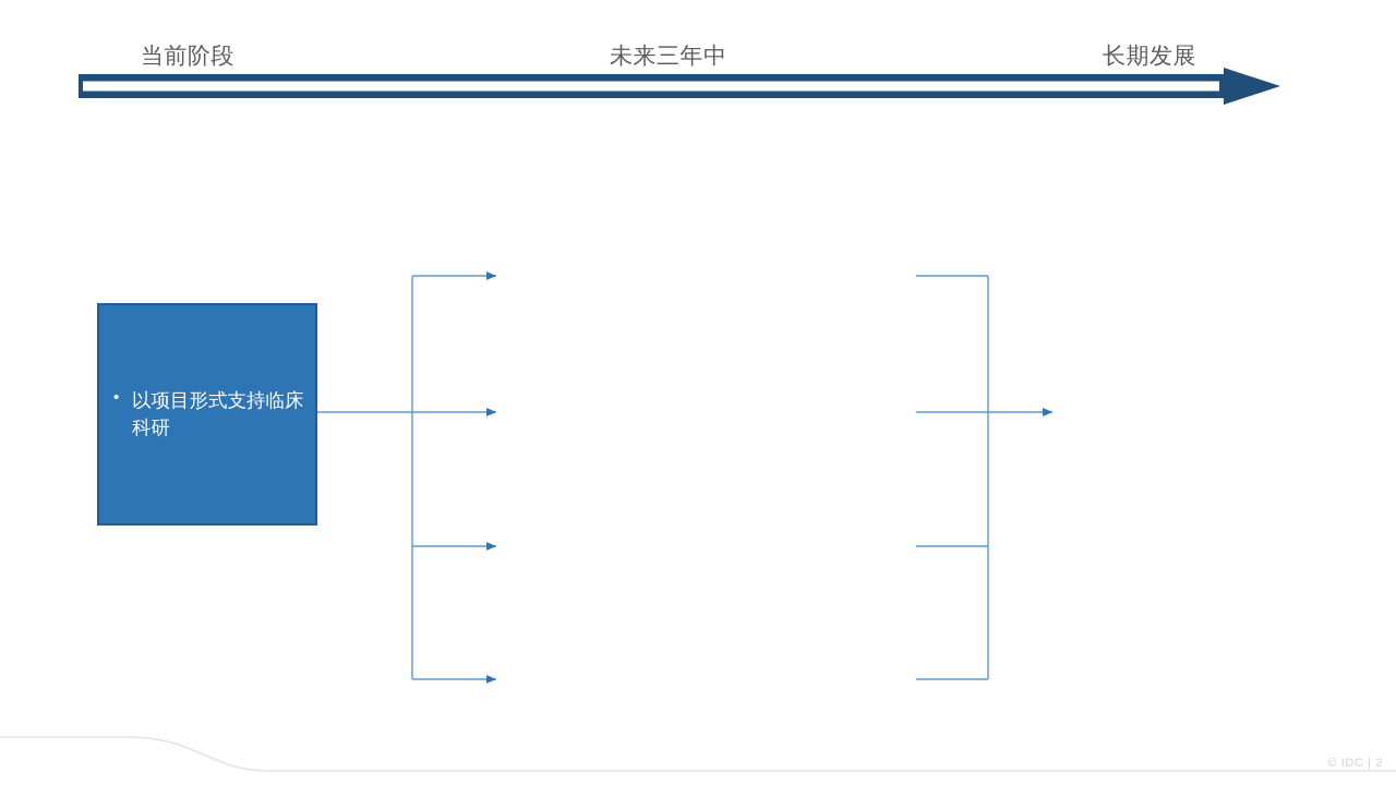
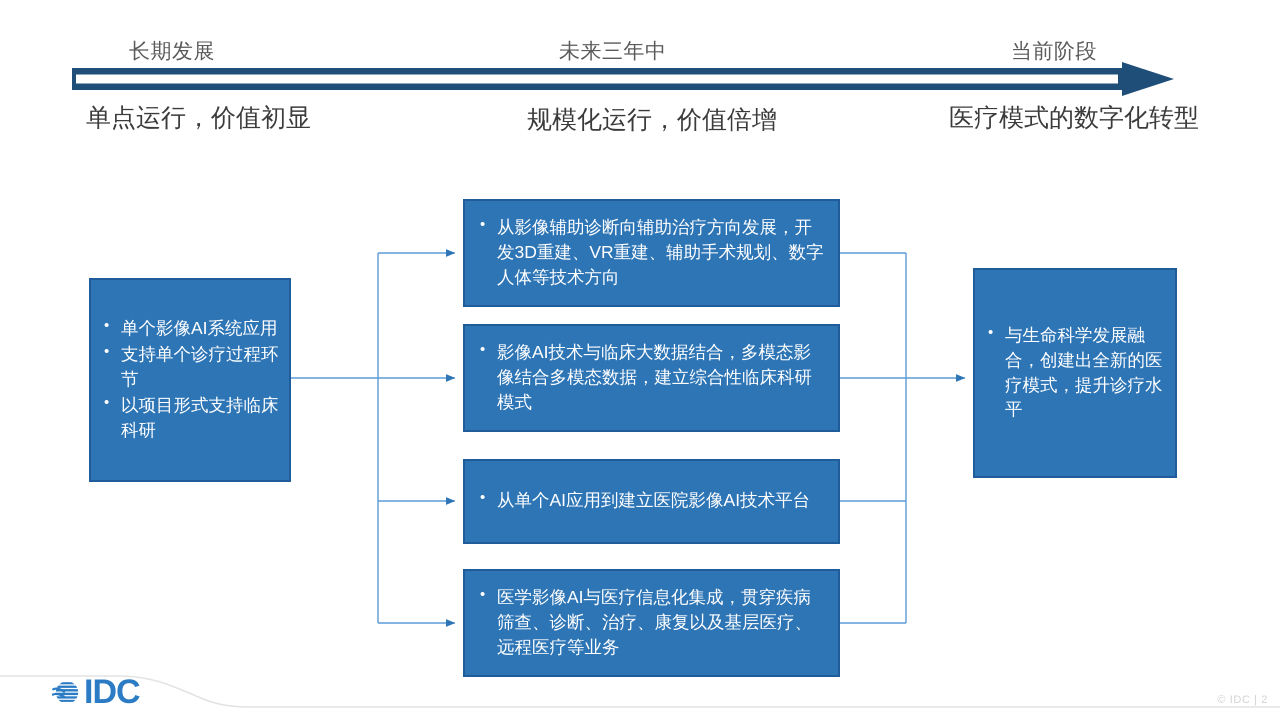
- 当前阶段
+ 长期发展
  未来三年中
- 长期发展
+ 当前阶段
+ 单点运行，价值初显
+ 规模化运行，价值倍增
+ 医疗模式的数字化转型
+ 单个影像AI系统应用
+ 支持单个诊疗过程环节
  以项目形式支持临床科研
+ 从影像辅助诊断向辅助治疗方向发展，开发3D重建、VR重建、辅助手术规划、数字人体等技术方向
+ 影像AI技术与临床大数据结合，多模态影像结合多模态数据，建立综合性临床科研模式
+ 从单个AI应用到建立医院影像AI技术平台
+ 医学影像AI与医疗信息化集成，贯穿疾病筛查、诊断、治疗、康复以及基层医疗、远程医疗等业务
+ 与生命科学发展融合，创建出全新的医疗模式，提升诊疗水平
+ IDC
  © IDC | 2
